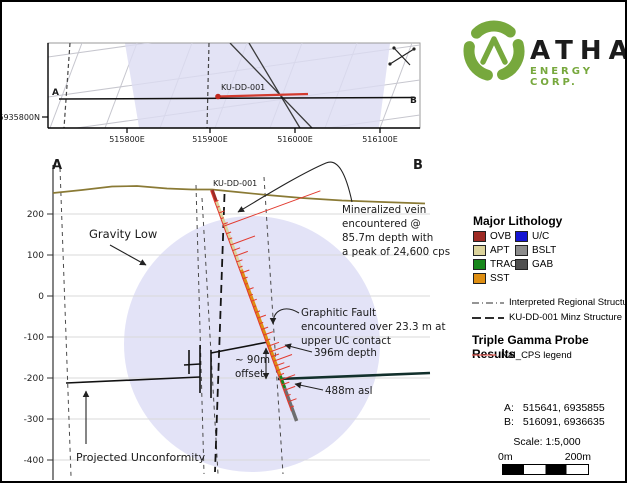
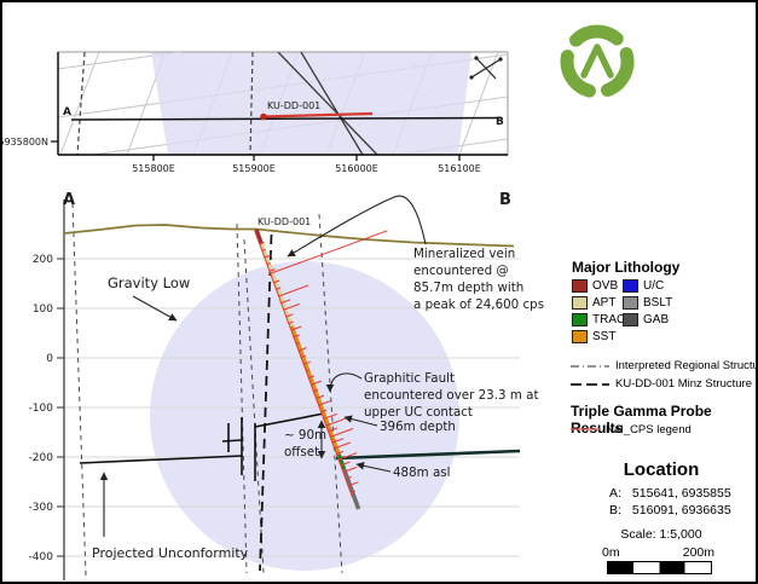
  935800N
  515800E
  515900E
  516000E
  516100E
  KU-DD-001
  A
  B
  200
  100
  0
  -100
  -200
  -300
  -400
  A
  B
  KU-DD-001
  Gravity Low
  Mineralized vein
  encountered @
  85.7m depth with
  a peak of 24,600 cps
  Graphitic Fault
  encountered over 23.3 m at
  upper UC contact
  396m depth
  ~ 90m
  offset
  488m asl
  Projected Unconformity
- ATHA
- ENERGY CORP.
  Major Lithology
  OVB
  U/C
  APT
  BSLT
  TRAC
  GAB
  SST
  Interpreted Regional Struct
  KU-DD-001 Minz Structure
  Triple Gamma Probe Results
  NaI_CPS legend
+ Location
  A:
  515641, 6935855
  B:
  516091, 6936635
  Scale: 1:5,000
  0m
  200m
